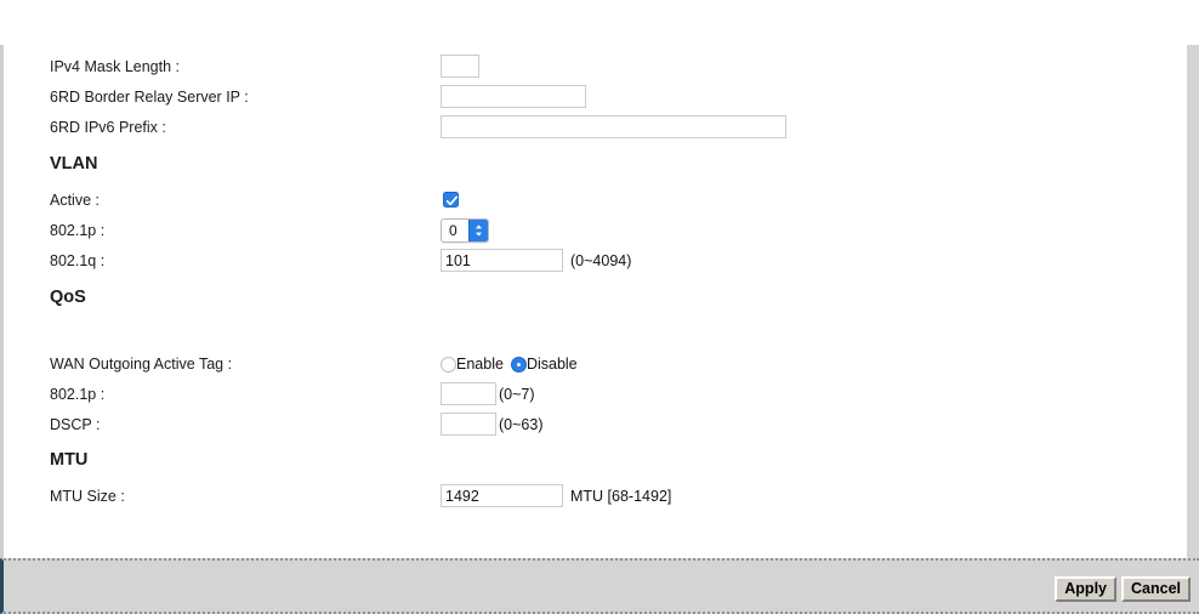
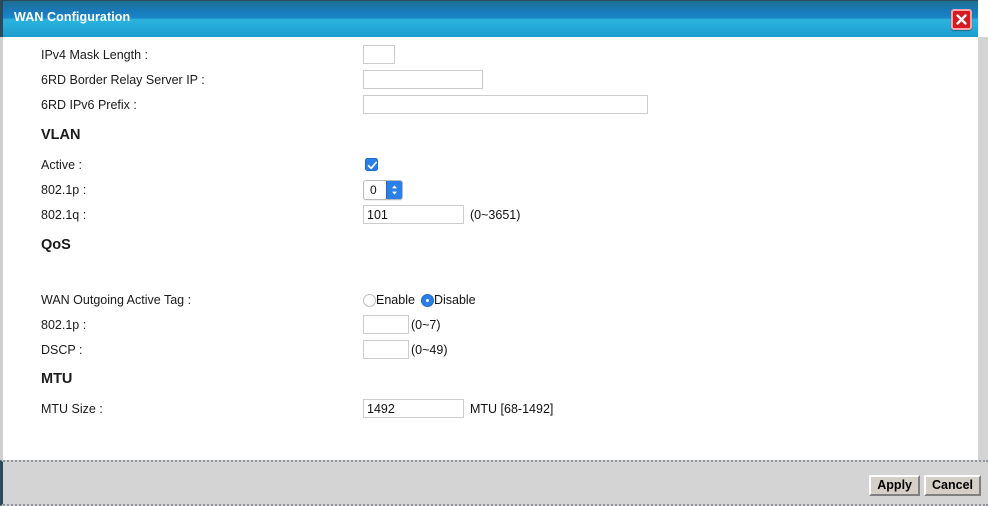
+ WAN Configuration
  IPv4 Mask Length :
  6RD Border Relay Server IP :
  6RD IPv6 Prefix :
  VLAN
  Active :
  802.1p :
  0
  802.1q :
  101
- (0~4094)
+ (0~3651)
  QoS
  WAN Outgoing Active Tag :
  Enable
  Disable
  802.1p :
  (0~7)
  DSCP :
- (0~63)
+ (0~49)
  MTU
  MTU Size :
  1492
  MTU [68-1492]
  Apply
  Cancel
